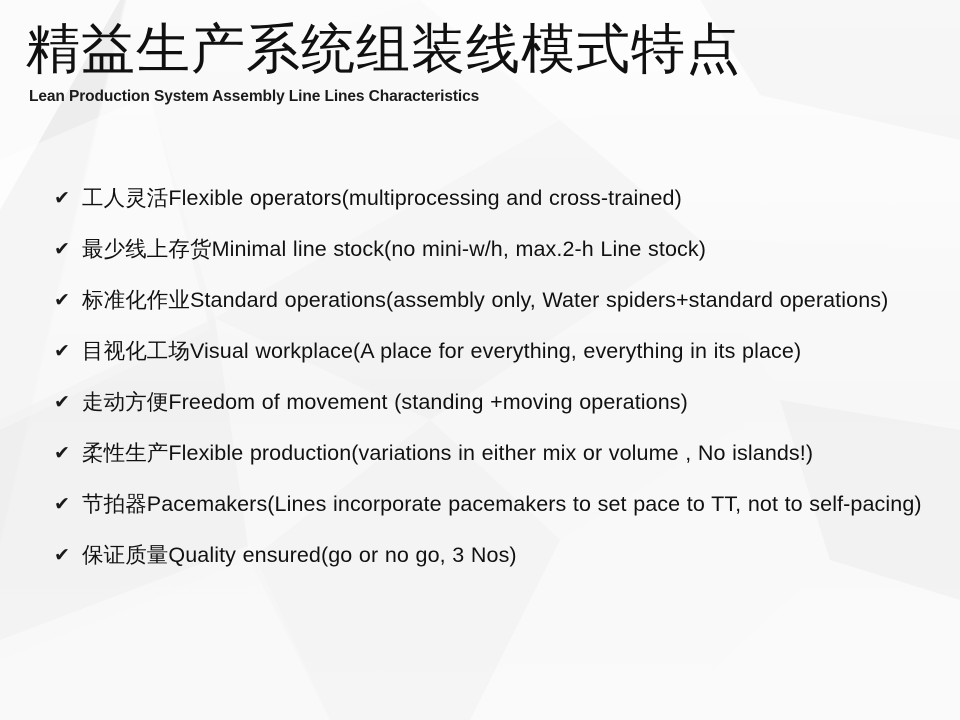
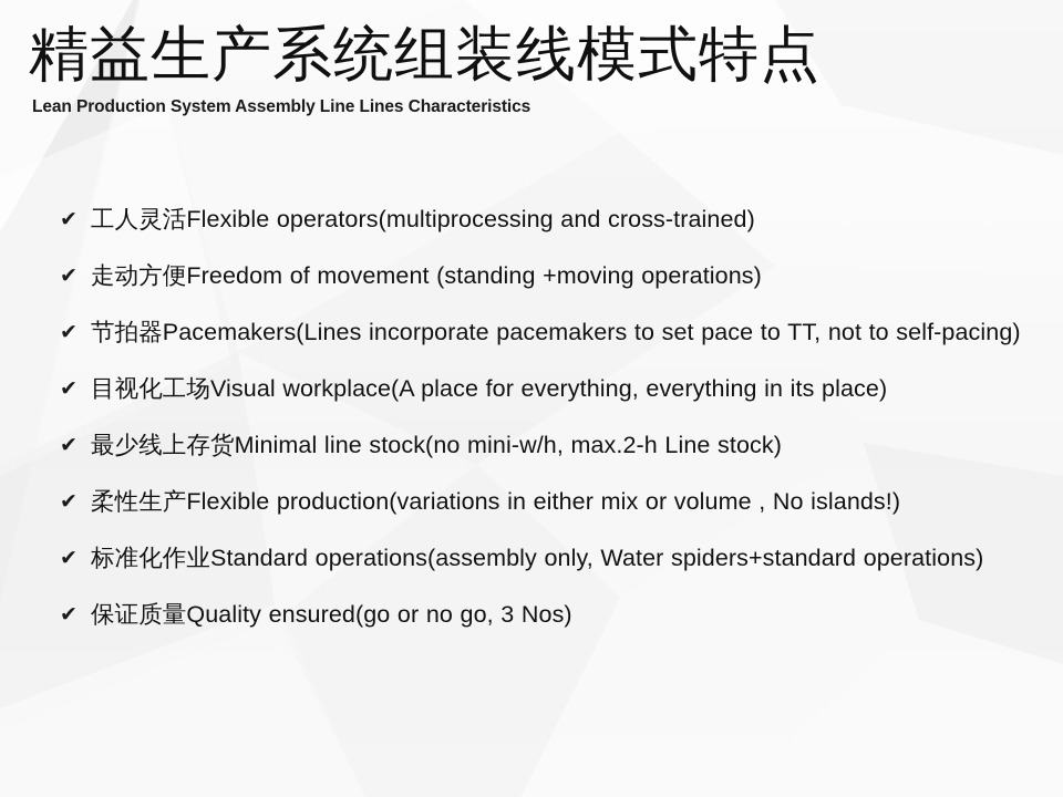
  精益生产系统组装线模式特点
  Lean Production System Assembly Line Lines Characteristics
  ✔
  工人灵活Flexible operators(multiprocessing and cross-trained)
  ✔
- 最少线上存货Minimal line stock(no mini-w/h, max.2-h Line stock)
+ 走动方便Freedom of movement (standing +moving operations)
  ✔
- 标准化作业Standard operations(assembly only, Water spiders+standard operations)
+ 节拍器Pacemakers(Lines incorporate pacemakers to set pace to TT, not to self-pacing)
  ✔
  目视化工场Visual workplace(A place for everything, everything in its place)
  ✔
- 走动方便Freedom of movement (standing +moving operations)
+ 最少线上存货Minimal line stock(no mini-w/h, max.2-h Line stock)
  ✔
  柔性生产Flexible production(variations in either mix or volume , No islands!)
  ✔
- 节拍器Pacemakers(Lines incorporate pacemakers to set pace to TT, not to self-pacing)
+ 标准化作业Standard operations(assembly only, Water spiders+standard operations)
  ✔
  保证质量Quality ensured(go or no go, 3 Nos)
